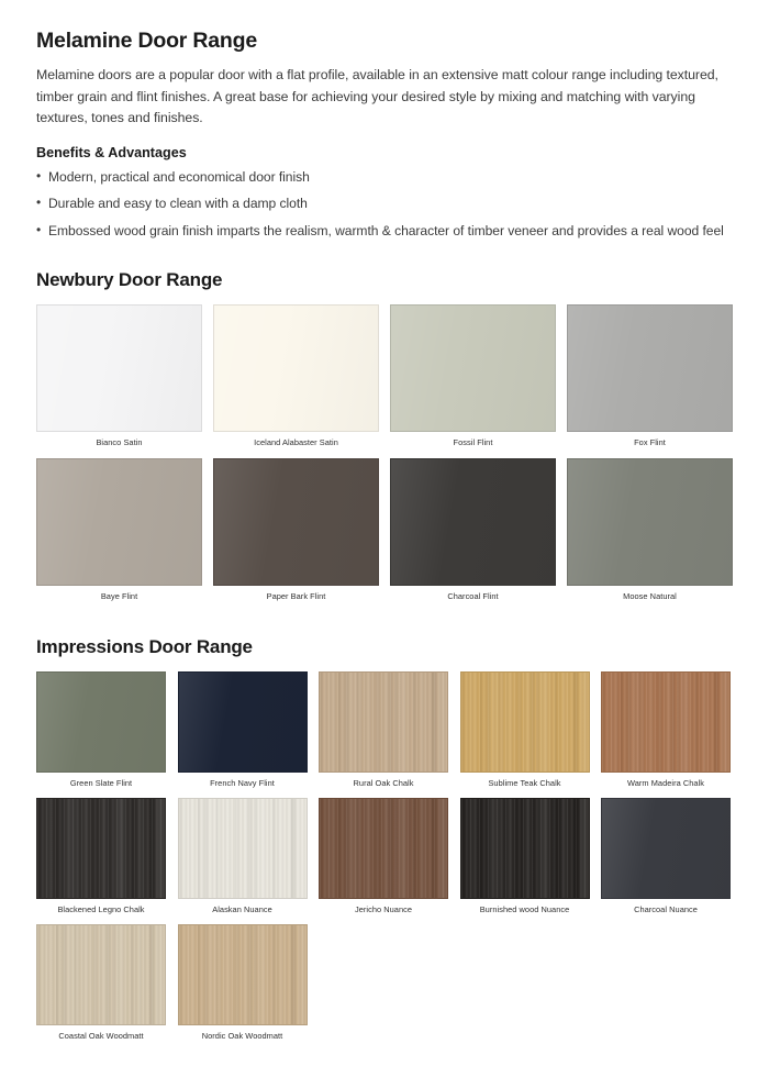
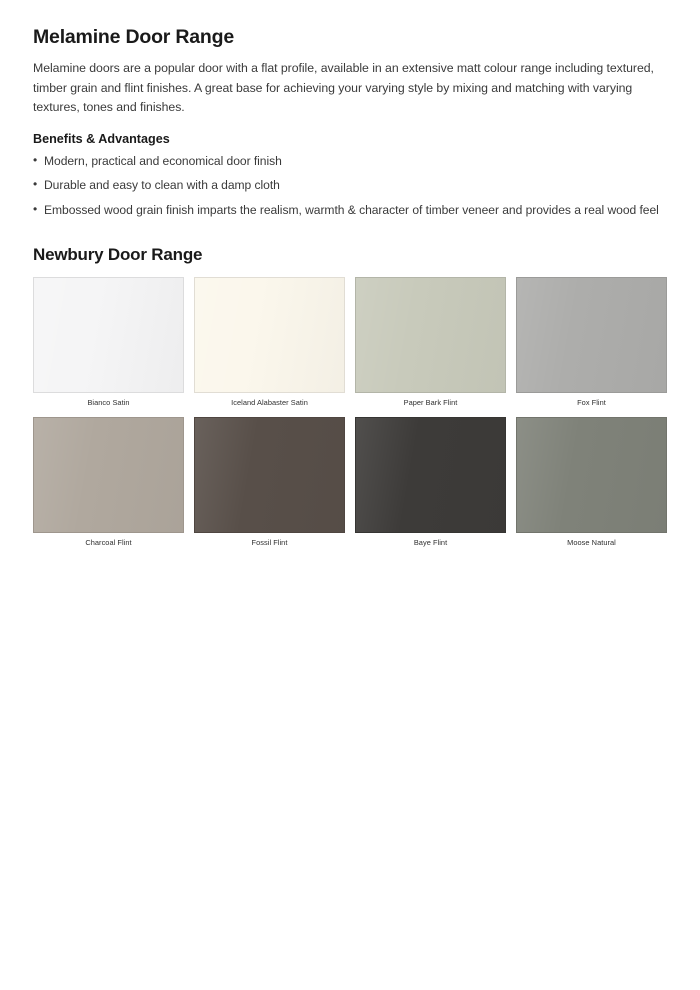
  Melamine Door Range
- Melamine doors are a popular door with a flat profile, available in an extensive matt colour range including textured, timber grain and flint finishes. A great base for achieving your desired style by mixing and matching with varying textures, tones and finishes.
+ Melamine doors are a popular door with a flat profile, available in an extensive matt colour range including textured, timber grain and flint finishes. A great base for achieving your varying style by mixing and matching with varying textures, tones and finishes.
  Benefits & Advantages
  Modern, practical and economical door finish
  Durable and easy to clean with a damp cloth
  Embossed wood grain finish imparts the realism, warmth & character of timber veneer and provides a real wood feel
  Newbury Door Range
  Bianco Satin
  Iceland Alabaster Satin
- Fossil Flint
+ Paper Bark Flint
  Fox Flint
- Baye Flint
+ Charcoal Flint
- Paper Bark Flint
+ Fossil Flint
- Charcoal Flint
+ Baye Flint
  Moose Natural
- Impressions Door Range
- Green Slate Flint
- French Navy Flint
- Rural Oak Chalk
- Sublime Teak Chalk
- Warm Madeira Chalk
- Blackened Legno Chalk
- Alaskan Nuance
- Jericho Nuance
- Burnished wood Nuance
- Charcoal Nuance
- Coastal Oak Woodmatt
- Nordic Oak Woodmatt
